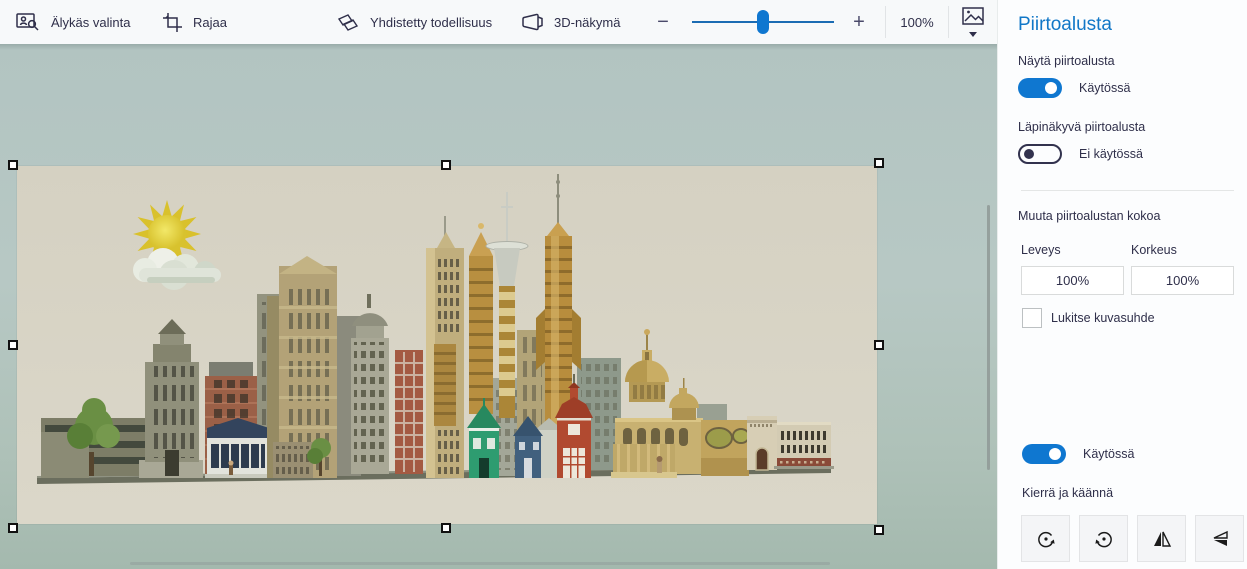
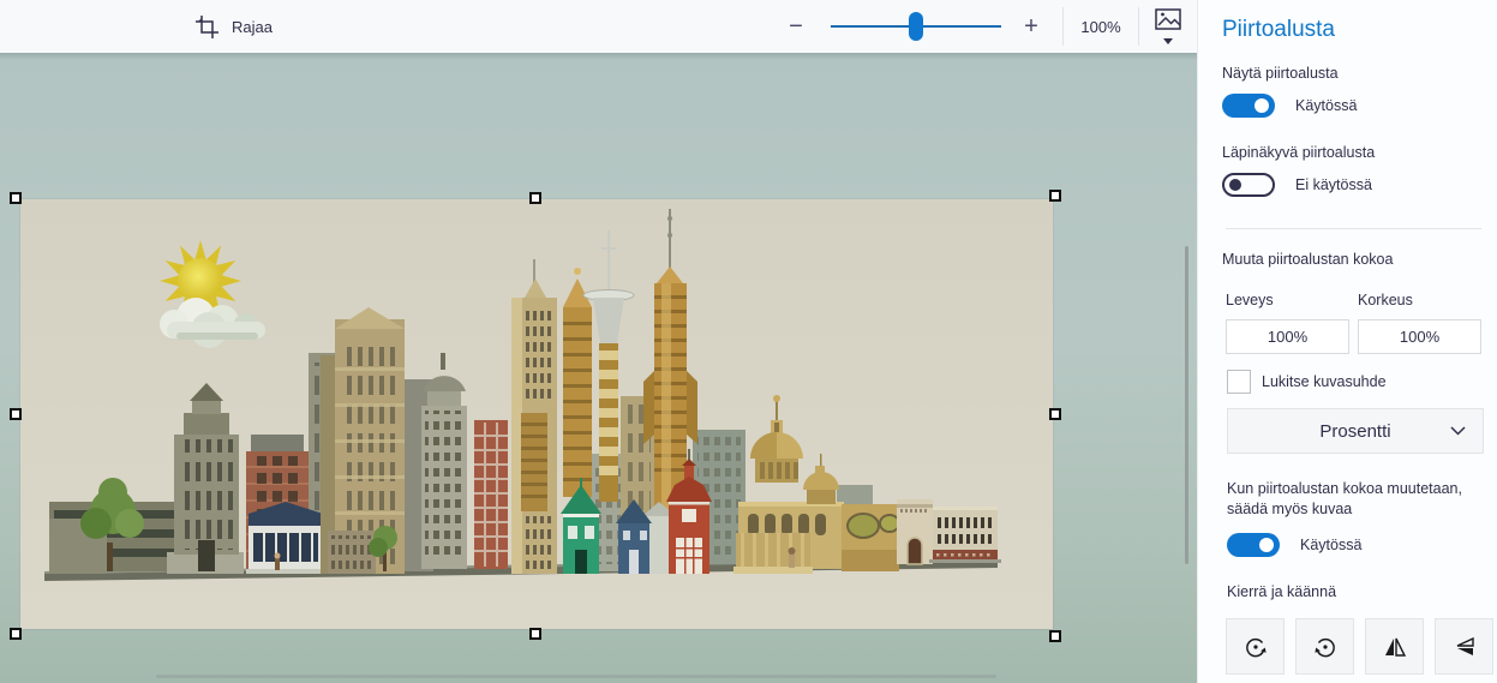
- Älykäs valinta
  Rajaa
- Yhdistetty todellisuus
- 3D-näkymä
  −
  +
  100%
  Piirtoalusta
  Näytä piirtoalusta
  Käytössä
  Läpinäkyvä piirtoalusta
  Ei käytössä
  Muuta piirtoalustan kokoa
  Leveys
  Korkeus
  100%
  100%
  Lukitse kuvasuhde
+ Prosentti
+ Kun piirtoalustan kokoa muutetaan, säädä myös kuvaa
  Käytössä
  Kierrä ja käännä
